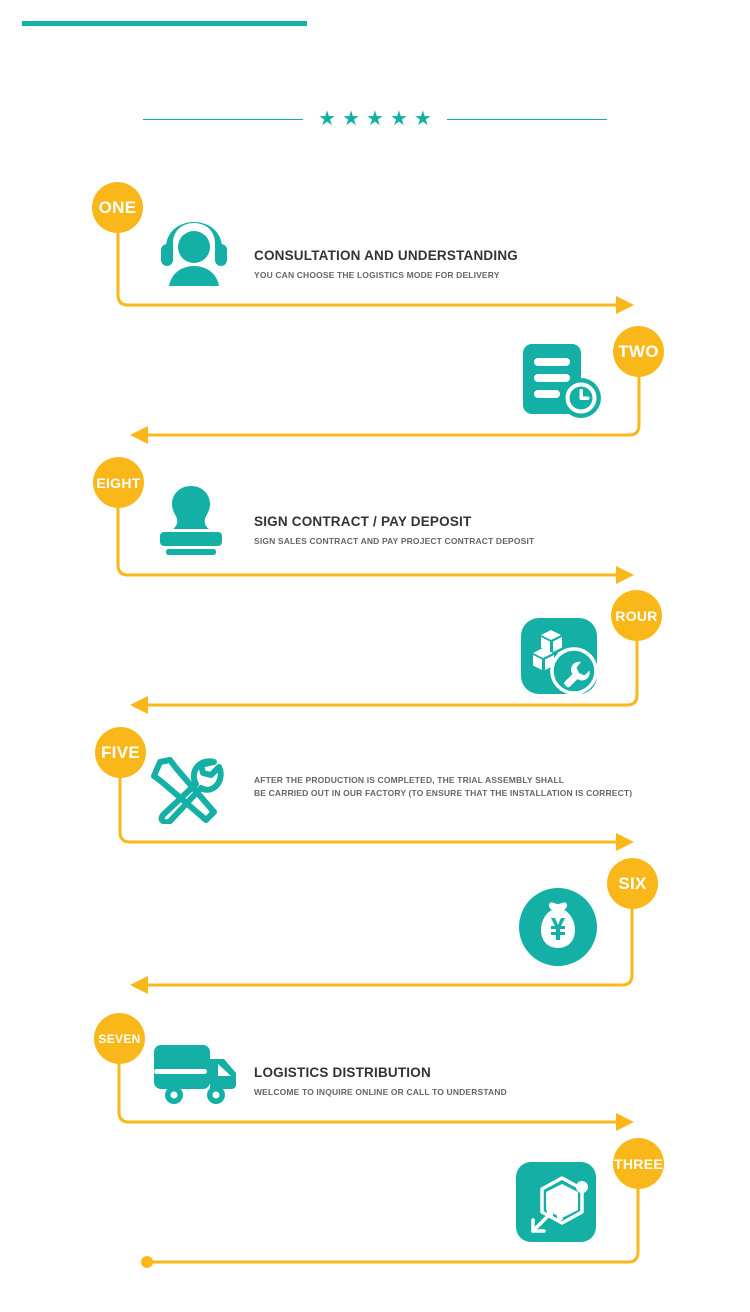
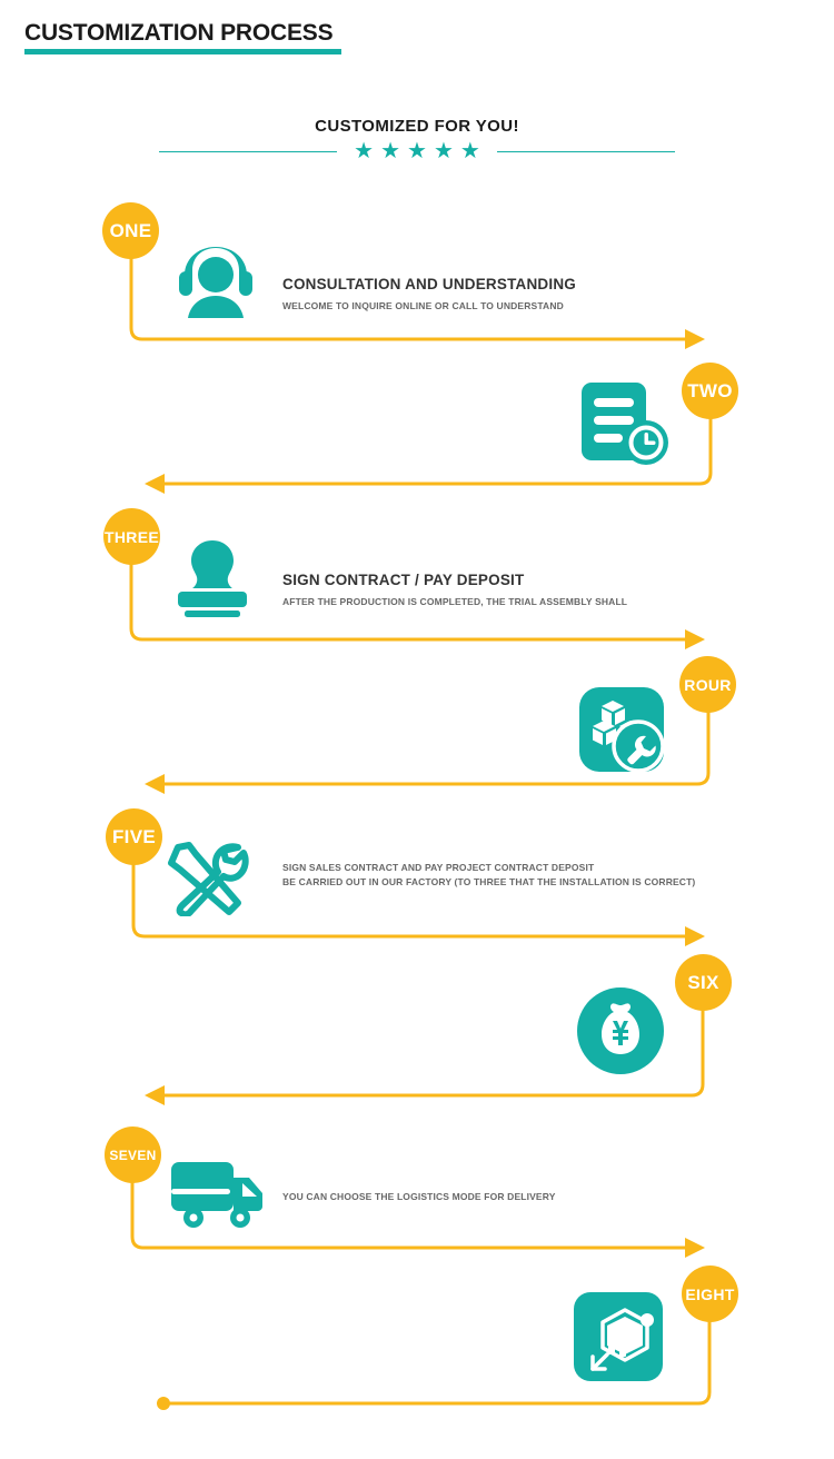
+ CUSTOMIZATION PROCESS
+ CUSTOMIZED FOR YOU!
  ★
  ★
  ★
  ★
  ★
  ONE
  CONSULTATION AND UNDERSTANDING
- YOU CAN CHOOSE THE LOGISTICS MODE FOR DELIVERY
+ WELCOME TO INQUIRE ONLINE OR CALL TO UNDERSTAND
  TWO
- EIGHT
+ THREE
  SIGN CONTRACT / PAY DEPOSIT
- SIGN SALES CONTRACT AND PAY PROJECT CONTRACT DEPOSIT
+ AFTER THE PRODUCTION IS COMPLETED, THE TRIAL ASSEMBLY SHALL
  ROUR
  FIVE
- AFTER THE PRODUCTION IS COMPLETED, THE TRIAL ASSEMBLY SHALL
+ SIGN SALES CONTRACT AND PAY PROJECT CONTRACT DEPOSIT
- BE CARRIED OUT IN OUR FACTORY (TO ENSURE THAT THE INSTALLATION IS CORRECT)
+ BE CARRIED OUT IN OUR FACTORY (TO THREE THAT THE INSTALLATION IS CORRECT)
  SIX
  SEVEN
- LOGISTICS DISTRIBUTION
- WELCOME TO INQUIRE ONLINE OR CALL TO UNDERSTAND
+ YOU CAN CHOOSE THE LOGISTICS MODE FOR DELIVERY
- THREE
+ EIGHT
